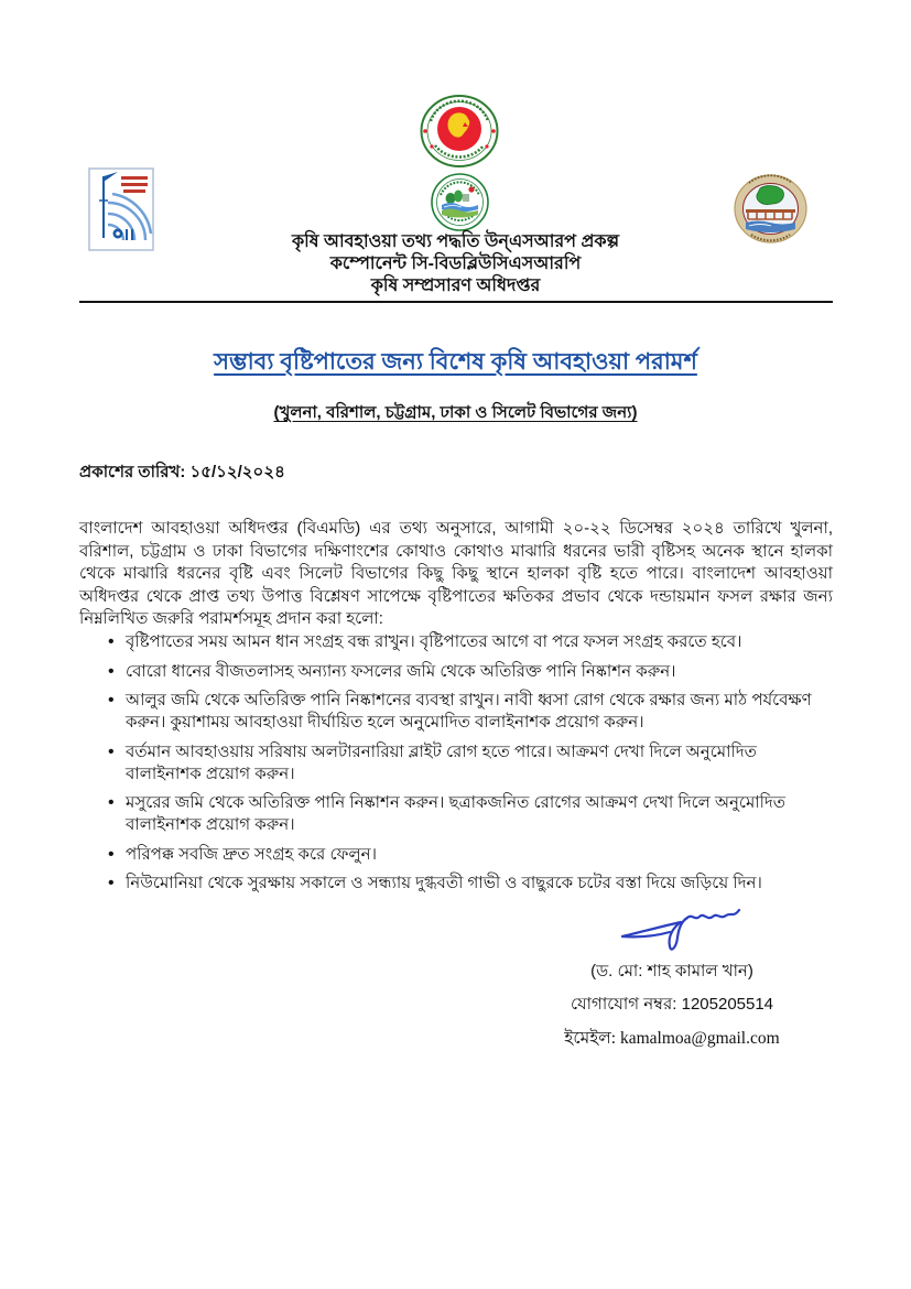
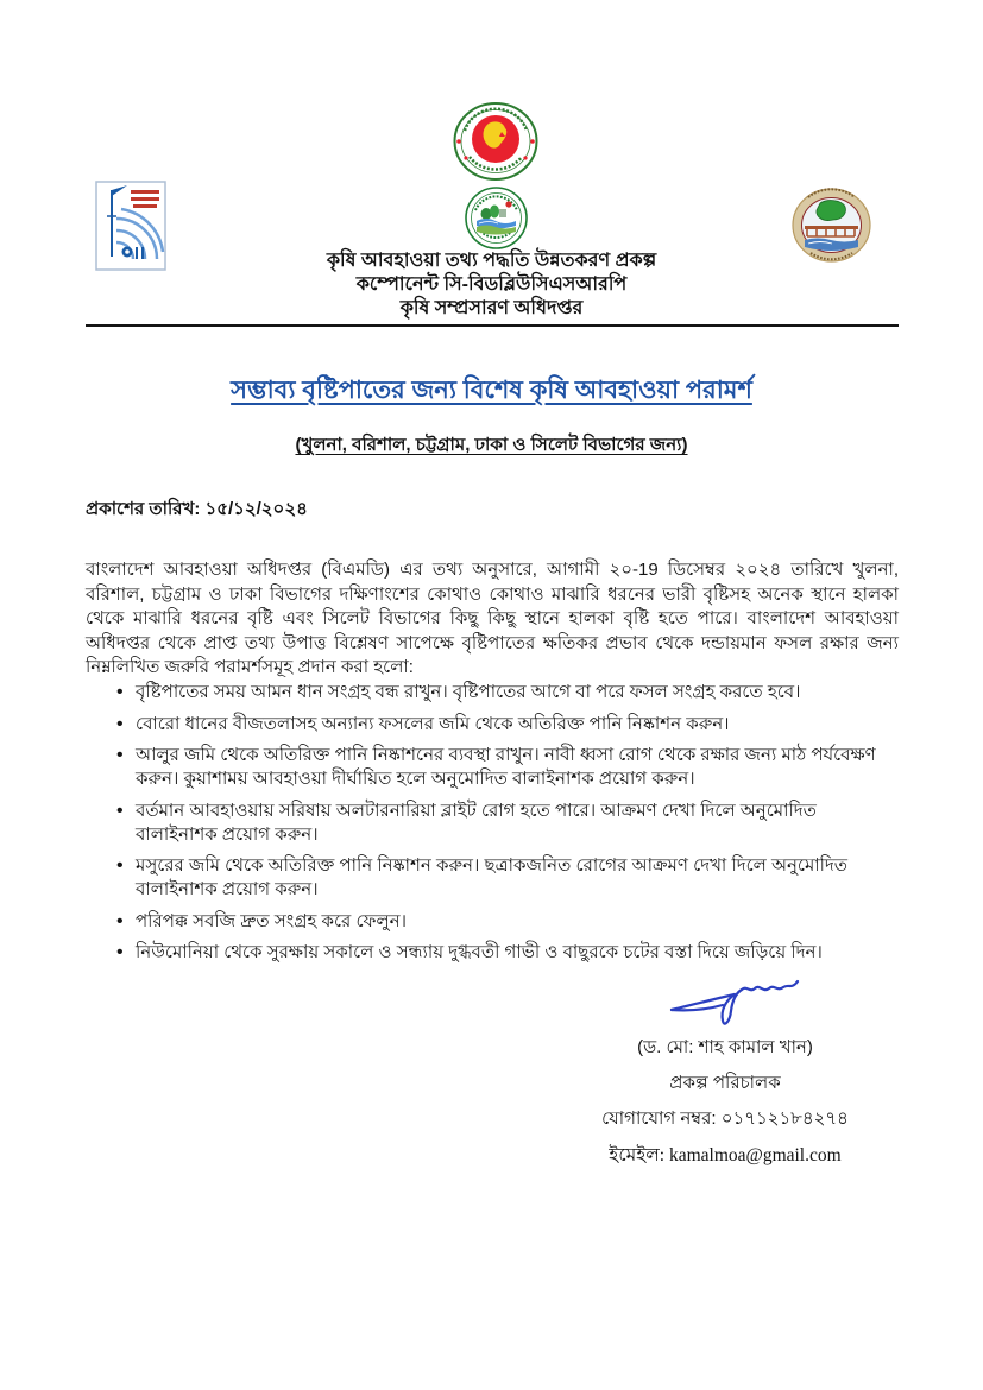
- কৃষি আবহাওয়া তথ্য পদ্ধতি উন্এসআরপ প্রকল্প
+ কৃষি আবহাওয়া তথ্য পদ্ধতি উন্নতকরণ প্রকল্প
  কম্পোনেন্ট সি-বিডব্লিউসিএসআরপি
  কৃষি সম্প্রসারণ অধিদপ্তর
  সম্ভাব্য বৃষ্টিপাতের জন্য বিশেষ কৃষি আবহাওয়া পরামর্শ
  (খুলনা, বরিশাল, চট্টগ্রাম, ঢাকা ও সিলেট বিভাগের জন্য)
  প্রকাশের তারিখ: ১৫/১২/২০২৪
- বাংলাদেশ আবহাওয়া অধিদপ্তর (বিএমডি) এর তথ্য অনুসারে, আগামী ২০-২২ ডিসেম্বর ২০২৪ তারিখে খুলনা, বরিশাল, চট্টগ্রাম ও ঢাকা বিভাগের দক্ষিণাংশের কোথাও কোথাও মাঝারি ধরনের ভারী বৃষ্টিসহ অনেক স্থানে হালকা থেকে মাঝারি ধরনের বৃষ্টি এবং সিলেট বিভাগের কিছু কিছু স্থানে হালকা বৃষ্টি হতে পারে। বাংলাদেশ আবহাওয়া অধিদপ্তর থেকে প্রাপ্ত তথ্য উপাত্ত বিশ্লেষণ সাপেক্ষে বৃষ্টিপাতের ক্ষতিকর প্রভাব থেকে দন্ডায়মান ফসল রক্ষার জন্য নিম্নলিখিত জরুরি পরামর্শসমূহ প্রদান করা হলো:
+ বাংলাদেশ আবহাওয়া অধিদপ্তর (বিএমডি) এর তথ্য অনুসারে, আগামী ২০-19 ডিসেম্বর ২০২৪ তারিখে খুলনা, বরিশাল, চট্টগ্রাম ও ঢাকা বিভাগের দক্ষিণাংশের কোথাও কোথাও মাঝারি ধরনের ভারী বৃষ্টিসহ অনেক স্থানে হালকা থেকে মাঝারি ধরনের বৃষ্টি এবং সিলেট বিভাগের কিছু কিছু স্থানে হালকা বৃষ্টি হতে পারে। বাংলাদেশ আবহাওয়া অধিদপ্তর থেকে প্রাপ্ত তথ্য উপাত্ত বিশ্লেষণ সাপেক্ষে বৃষ্টিপাতের ক্ষতিকর প্রভাব থেকে দন্ডায়মান ফসল রক্ষার জন্য নিম্নলিখিত জরুরি পরামর্শসমূহ প্রদান করা হলো:
  বৃষ্টিপাতের সময় আমন ধান সংগ্রহ বন্ধ রাখুন। বৃষ্টিপাতের আগে বা পরে ফসল সংগ্রহ করতে হবে।
  বোরো ধানের বীজতলাসহ অন্যান্য ফসলের জমি থেকে অতিরিক্ত পানি নিষ্কাশন করুন।
  আলুর জমি থেকে অতিরিক্ত পানি নিষ্কাশনের ব্যবস্থা রাখুন। নাবী ধ্বসা রোগ থেকে রক্ষার জন্য মাঠ পর্যবেক্ষণ করুন। কুয়াশাময় আবহাওয়া দীর্ঘায়িত হলে অনুমোদিত বালাইনাশক প্রয়োগ করুন।
  বর্তমান আবহাওয়ায় সরিষায় অলটারনারিয়া ব্লাইট রোগ হতে পারে। আক্রমণ দেখা দিলে অনুমোদিত বালাইনাশক প্রয়োগ করুন।
  মসুরের জমি থেকে অতিরিক্ত পানি নিষ্কাশন করুন। ছত্রাকজনিত রোগের আক্রমণ দেখা দিলে অনুমোদিত বালাইনাশক প্রয়োগ করুন।
  পরিপক্ক সবজি দ্রুত সংগ্রহ করে ফেলুন।
  নিউমোনিয়া থেকে সুরক্ষায় সকালে ও সন্ধ্যায় দুগ্ধবতী গাভী ও বাছুরকে চটের বস্তা দিয়ে জড়িয়ে দিন।
  (ড. মো: শাহ কামাল খান)
+ প্রকল্প পরিচালক
- যোগাযোগ নম্বর: 1205205514
+ যোগাযোগ নম্বর: ০১৭১২১৮৪২৭৪
  ইমেইল: kamalmoa@gmail.com
